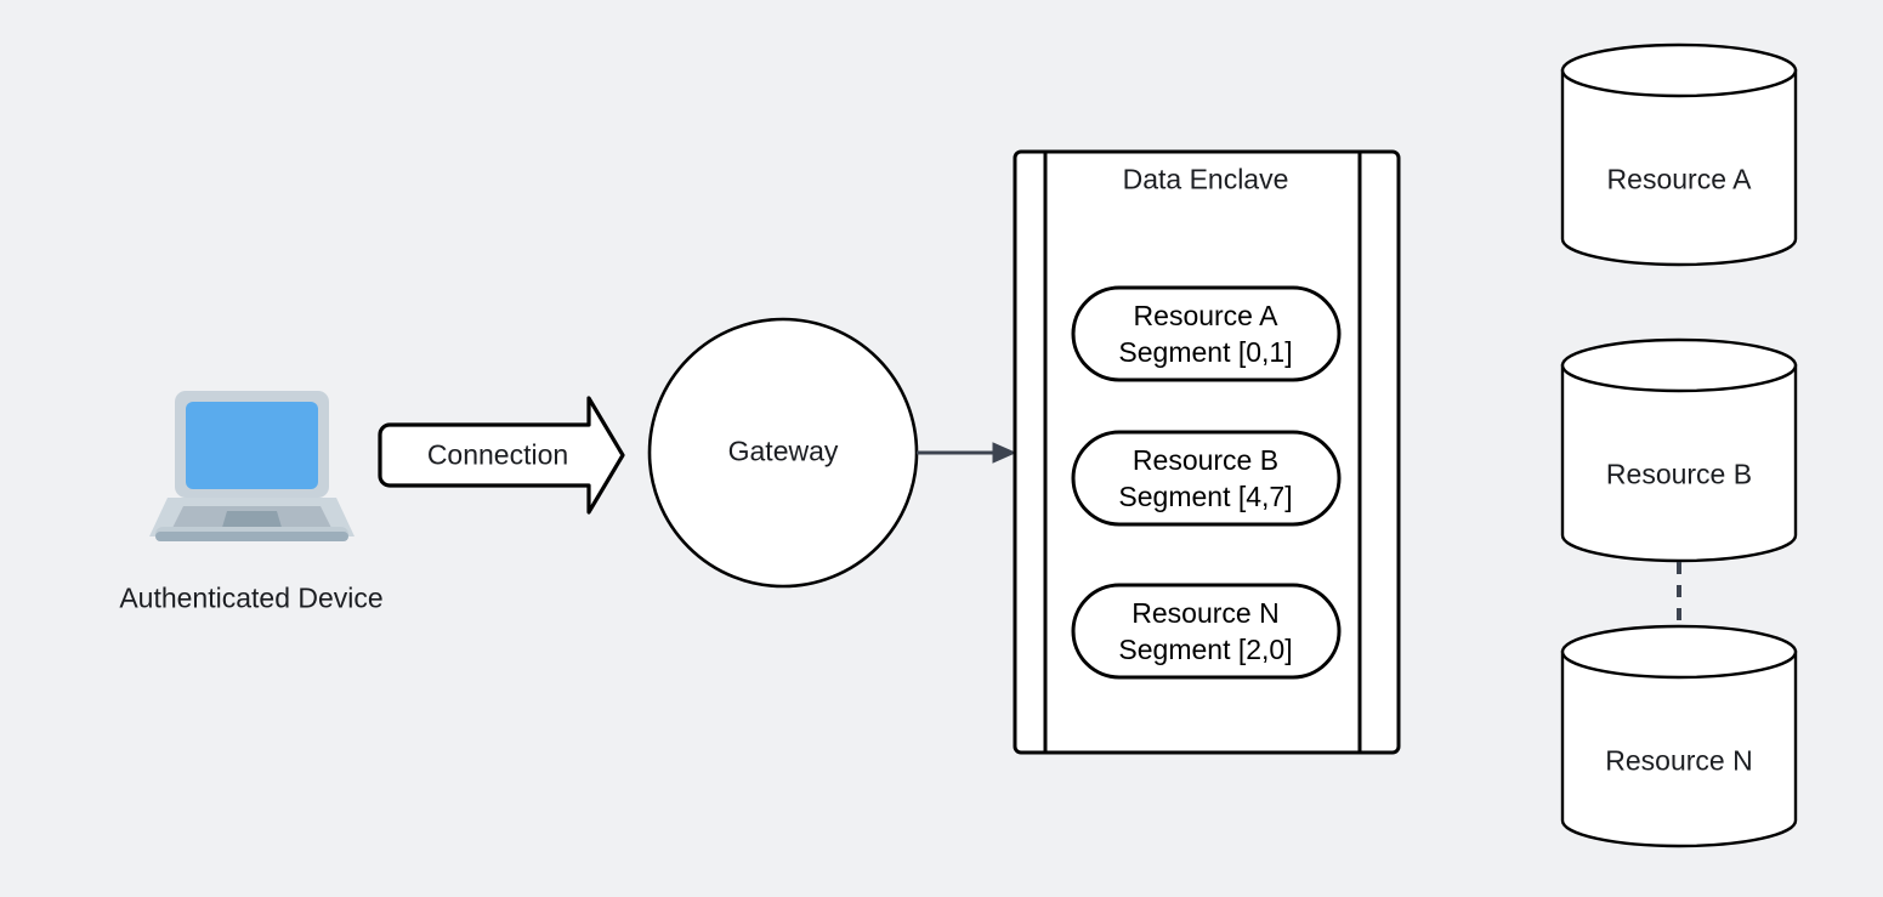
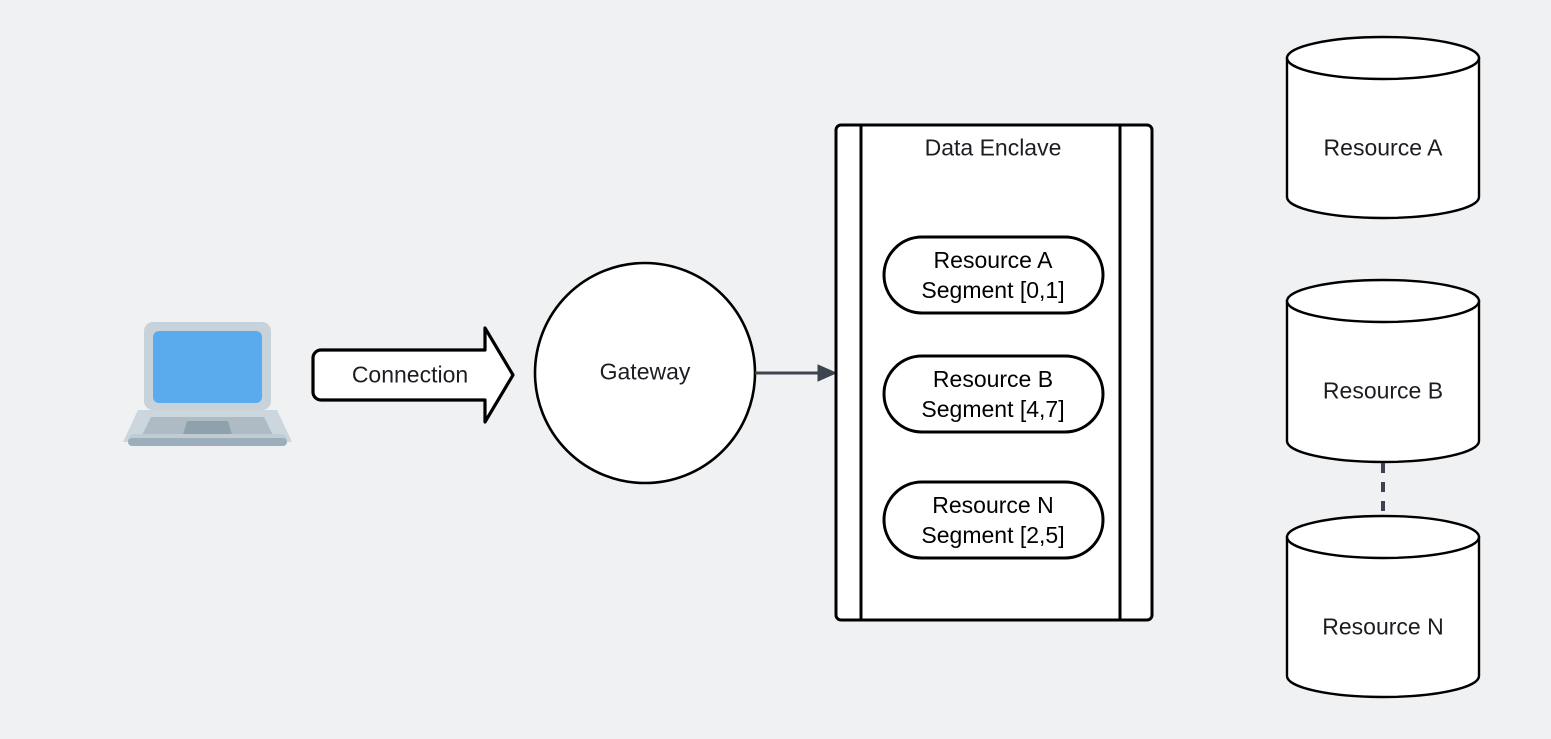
- Authenticated Device
  Connection
  Gateway
  Data Enclave
  Resource A
  Segment [0,1]
  Resource B
  Segment [4,7]
  Resource N
- Segment [2,0]
+ Segment [2,5]
  Resource A
  Resource B
  Resource N
